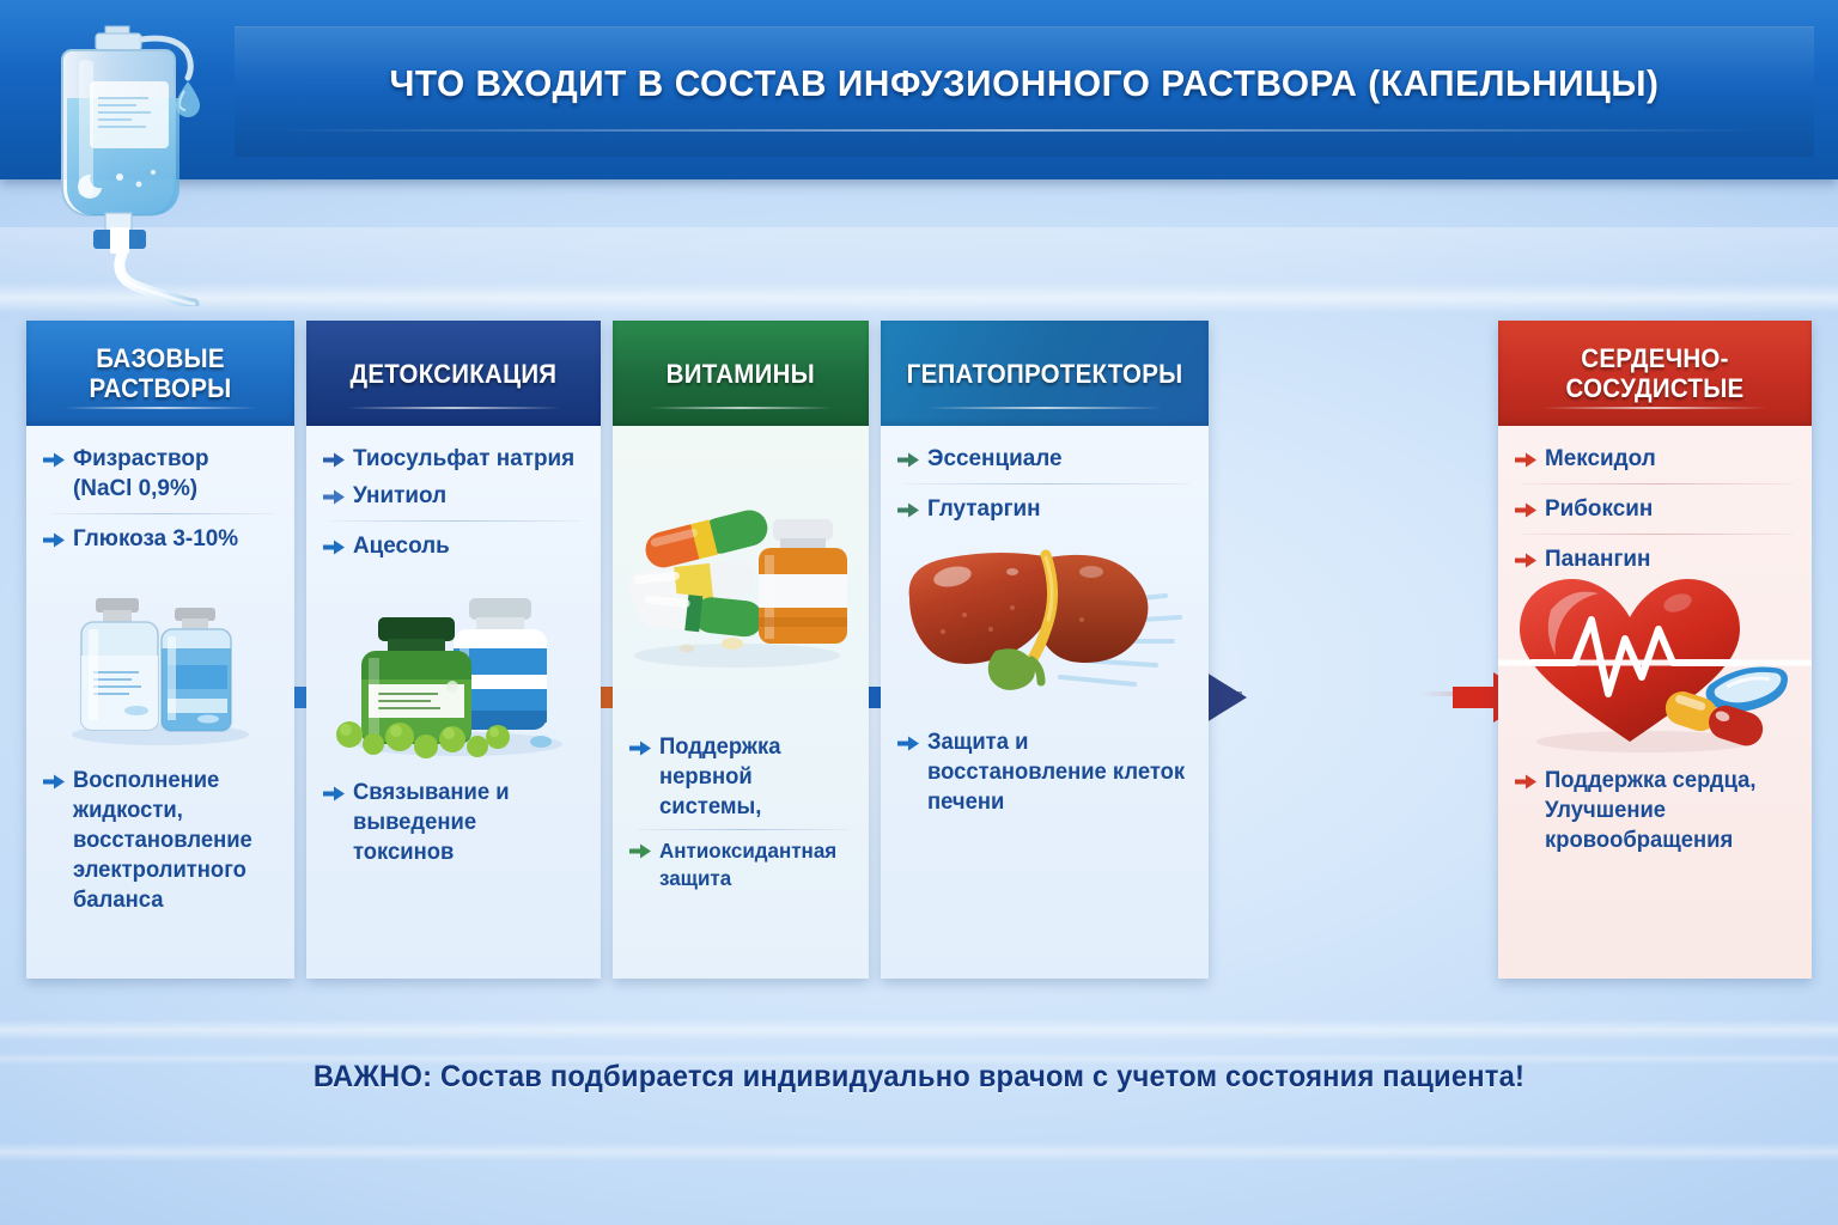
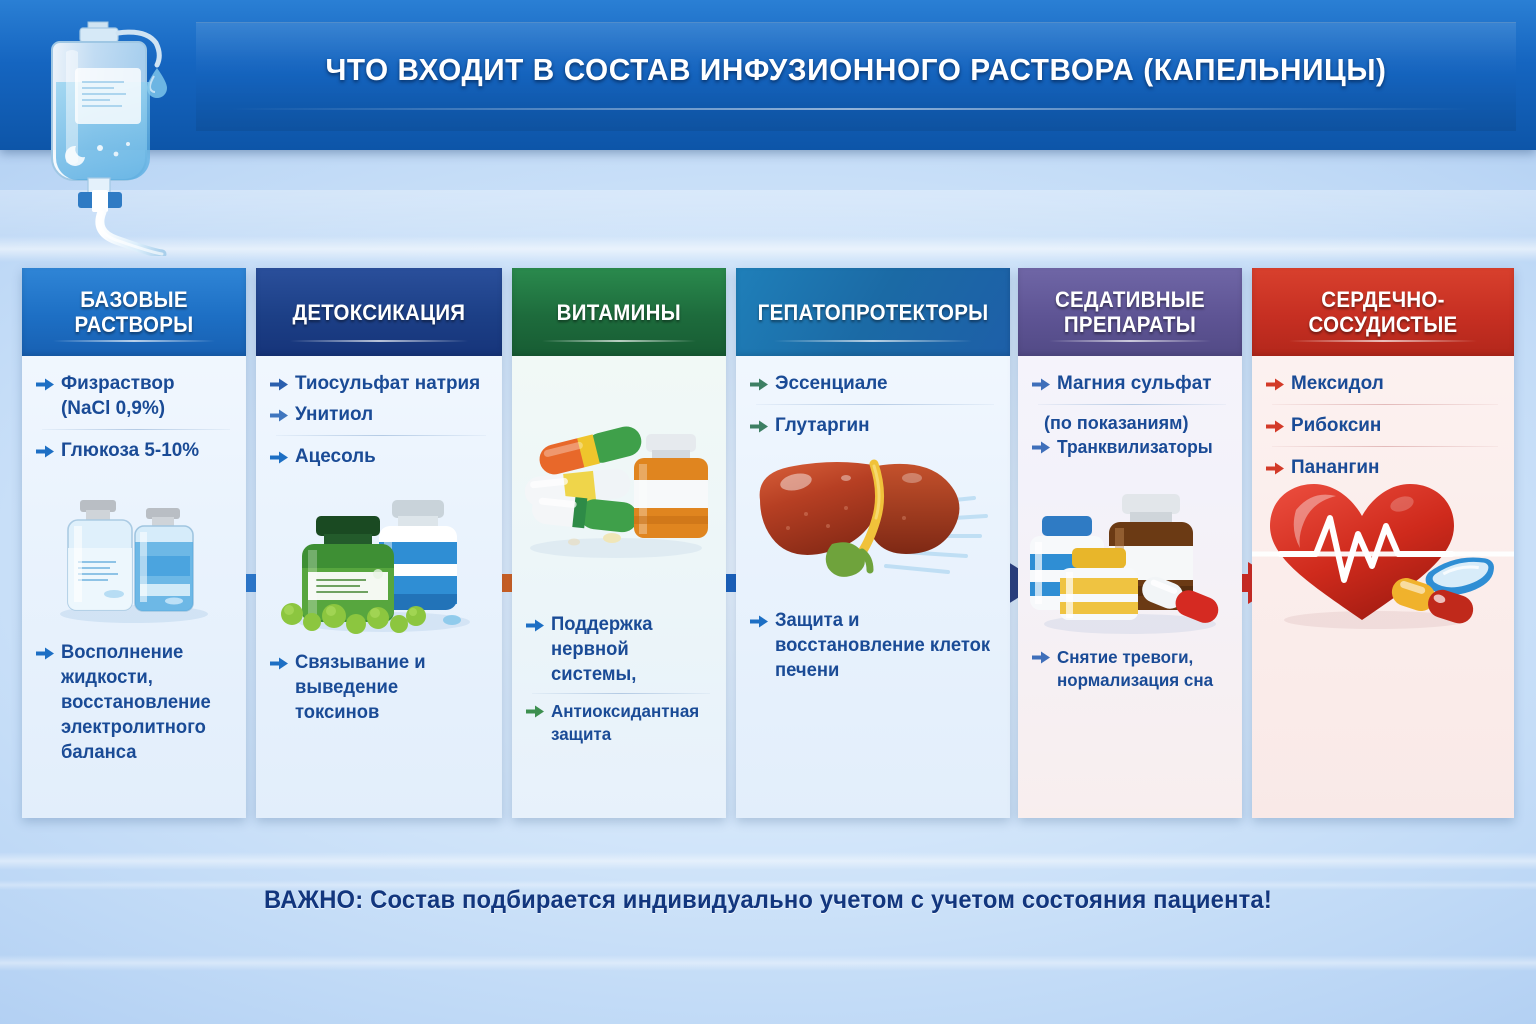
  ЧТО ВХОДИТ В СОСТАВ ИНФУЗИОННОГО РАСТВОРА (КАПЕЛЬНИЦЫ)
  БАЗОВЫЕ РАСТВОРЫ
  Физраствор (NaCl 0,9%)
- Глюкоза 3-10%
+ Глюкоза 5-10%
  Восполнение жидкости, восстановление электролитного баланса
  ДЕТОКСИКАЦИЯ
  Тиосульфат натрия
  Унитиол
  Ацесоль
  Связывание и выведение токсинов
  ВИТАМИНЫ
  Поддержка нервной системы,
  Антиоксидантная защита
  ГЕПАТОПРОТЕКТОРЫ
  Эссенциале
  Глутаргин
  Защита и восстановление клеток печени
+ СЕДАТИВНЫЕ ПРЕПАРАТЫ
+ Магния сульфат
+ (по показаниям)
+ Транквилизаторы
+ Снятие тревоги, нормализация сна
  СЕРДЕЧНО- СОСУДИСТЫЕ
  Мексидол
  Рибоксин
  Панангин
- Поддержка сердца, Улучшение кровообращения
- ВАЖНО: Состав подбирается индивидуально врачом с учетом состояния пациента!
+ ВАЖНО: Состав подбирается индивидуально учетом с учетом состояния пациента!
